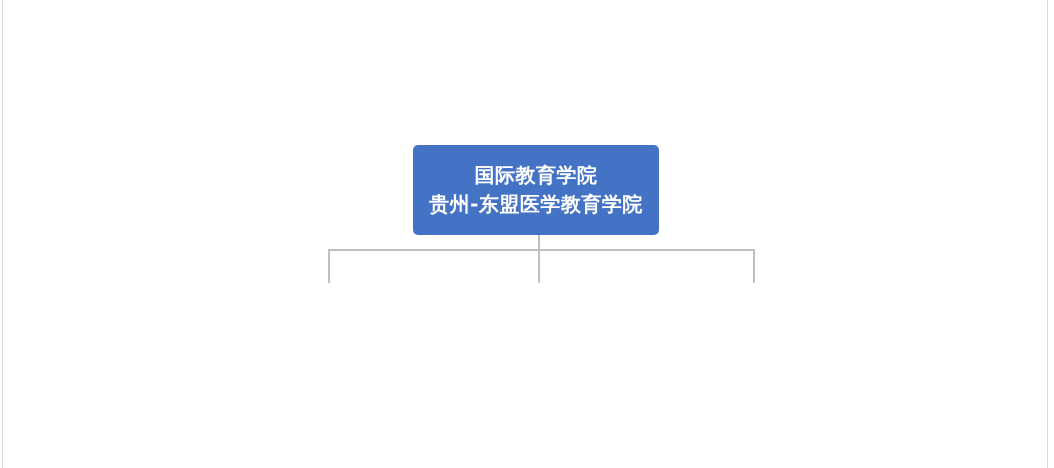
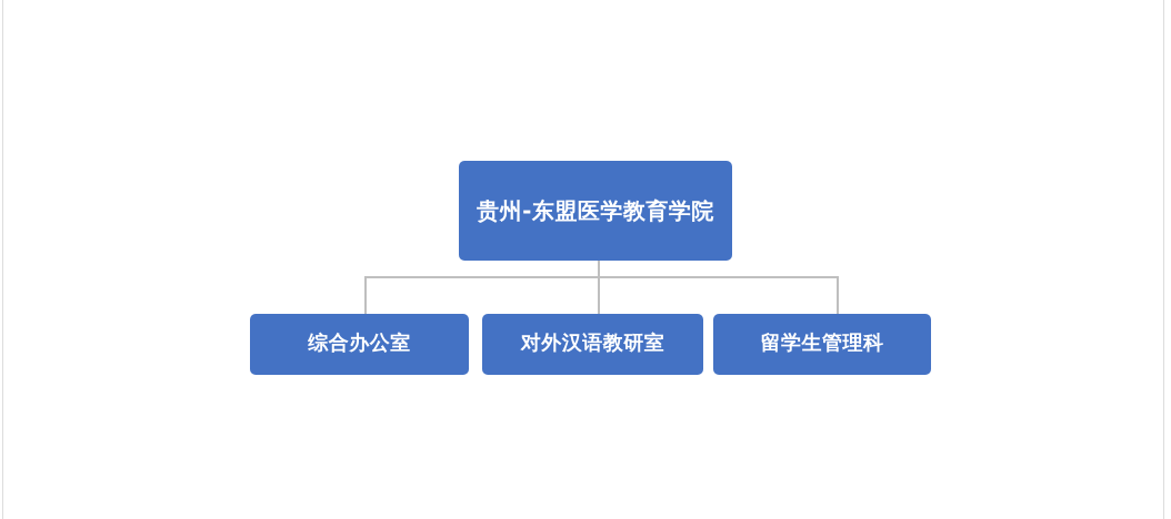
- 国际教育学院
  贵州-东盟医学教育学院
+ 综合办公室
+ 对外汉语教研室
+ 留学生管理科
